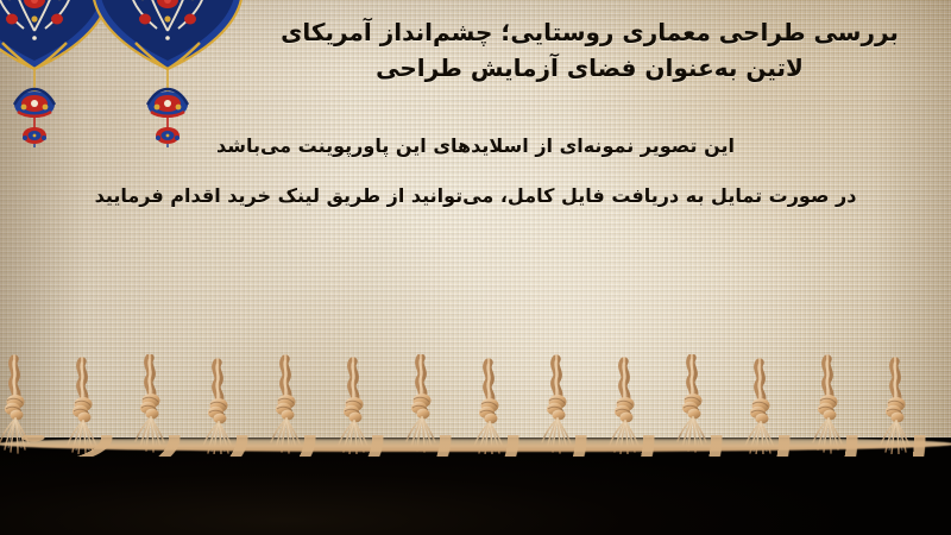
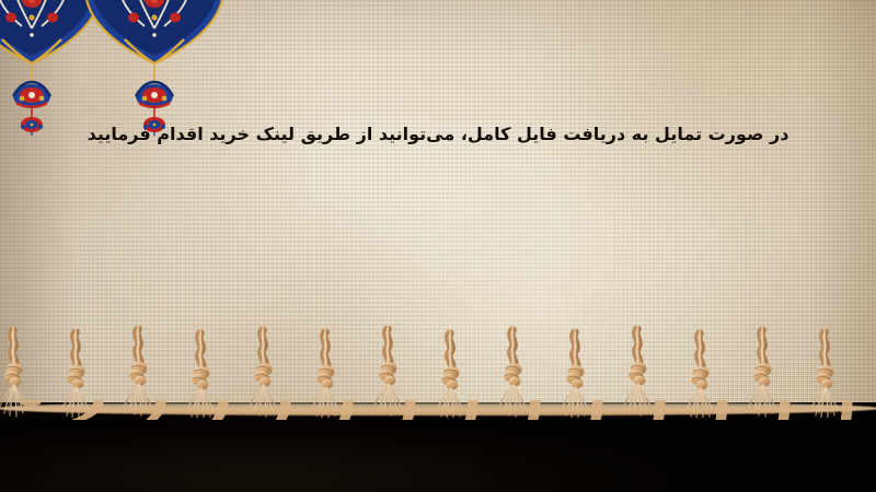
- بررسی طراحی معماری روستایی؛ چشم‌انداز آمریکای
- لاتین به‌عنوان فضای آزمایش طراحی
- این تصویر نمونه‌ای از اسلایدهای این پاورپوینت می‌باشد
  در صورت تمایل به دریافت فایل کامل، می‌توانید از طریق لینک خرید اقدام فرمایید
